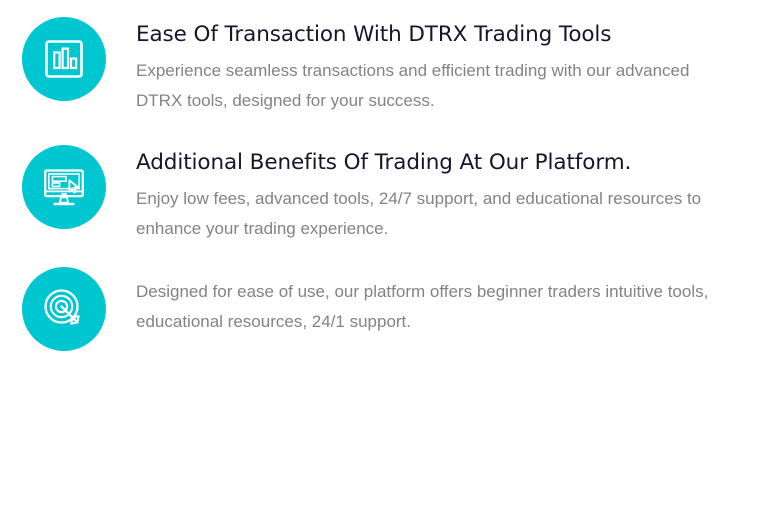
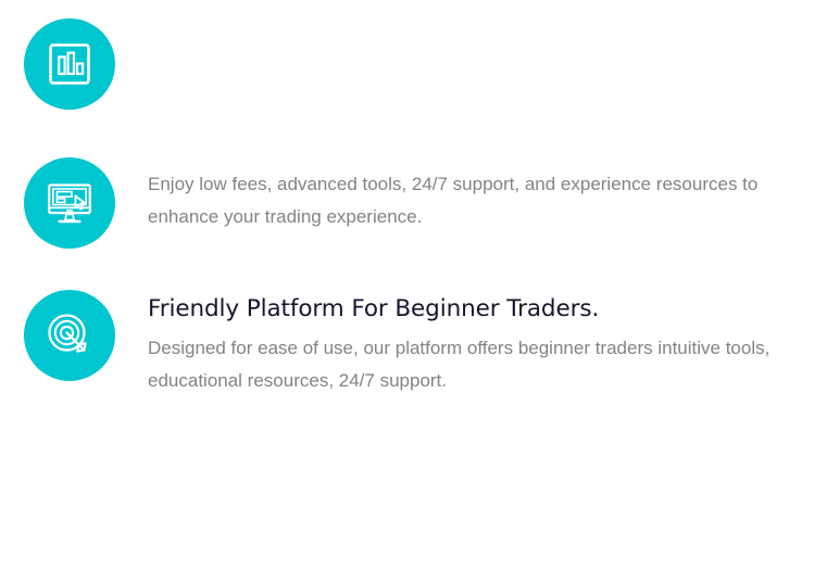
- Ease Of Transaction With DTRX Trading Tools
- Experience seamless transactions and efficient trading with our advanced DTRX tools, designed for your success.
- Additional Benefits Of Trading At Our Platform.
- Enjoy low fees, advanced tools, 24/7 support, and educational resources to enhance your trading experience.
+ Enjoy low fees, advanced tools, 24/7 support, and experience resources to enhance your trading experience.
+ Friendly Platform For Beginner Traders.
- Designed for ease of use, our platform offers beginner traders intuitive tools, educational resources, 24/1 support.
+ Designed for ease of use, our platform offers beginner traders intuitive tools, educational resources, 24/7 support.
